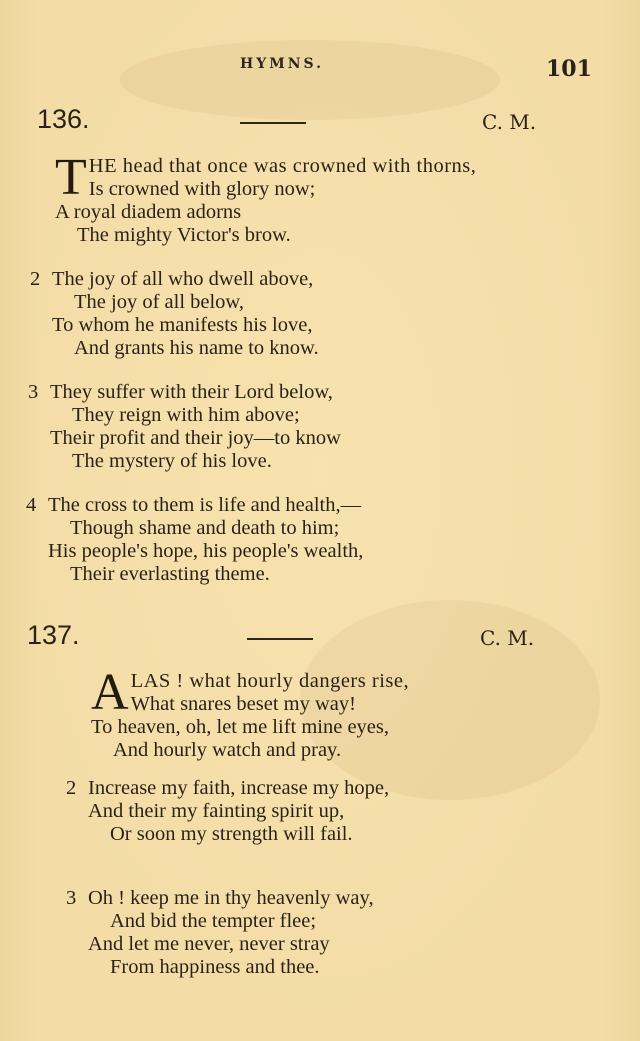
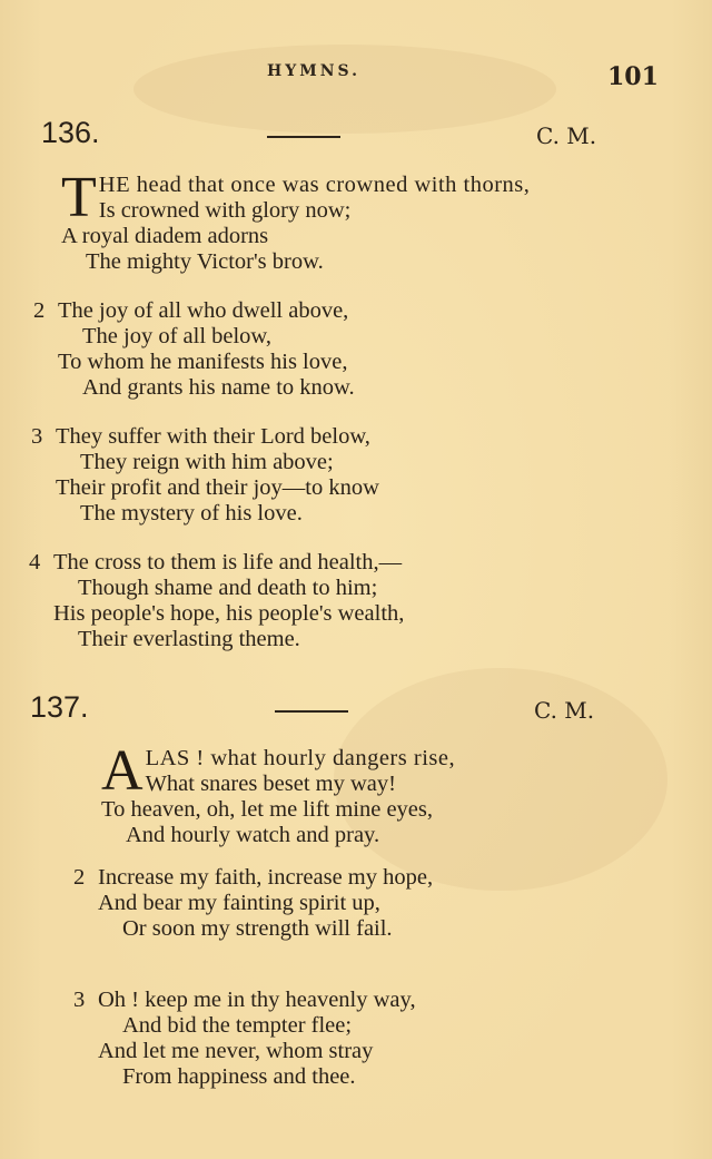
  HYMNS.
  101
  136.
  C. M.
  T
  HE head that once was crowned with thorns,
  Is crowned with glory now;
  A royal diadem adorns
  The mighty Victor's brow.
  2 The joy of all who dwell above,
  The joy of all below,
  To whom he manifests his love,
  And grants his name to know.
  3 They suffer with their Lord below,
  They reign with him above;
  Their profit and their joy—to know
  The mystery of his love.
  4 The cross to them is life and health,—
  Though shame and death to him;
  His people's hope, his people's wealth,
  Their everlasting theme.
  137.
  C. M.
  A
  LAS ! what hourly dangers rise,
  What snares beset my way!
  To heaven, oh, let me lift mine eyes,
  And hourly watch and pray.
  2 Increase my faith, increase my hope,
- And their my fainting spirit up,
+ And bear my fainting spirit up,
  Or soon my strength will fail.
  3 Oh ! keep me in thy heavenly way,
  And bid the tempter flee;
- And let me never, never stray
+ And let me never, whom stray
  From happiness and thee.
